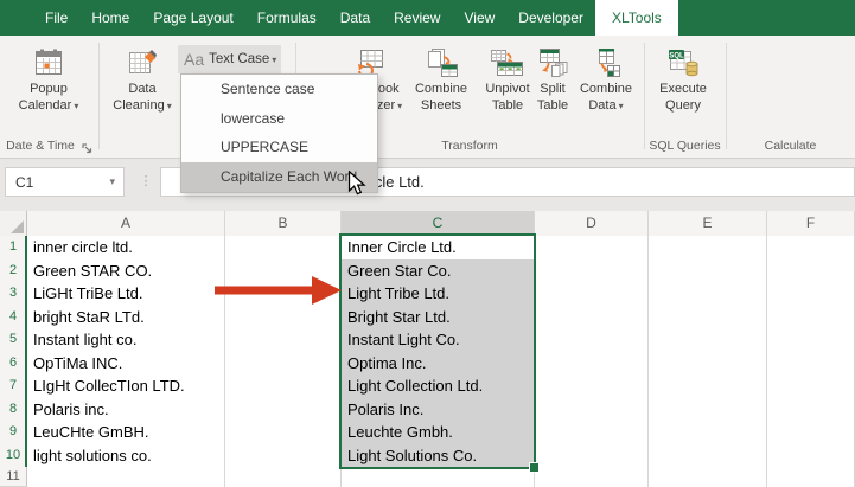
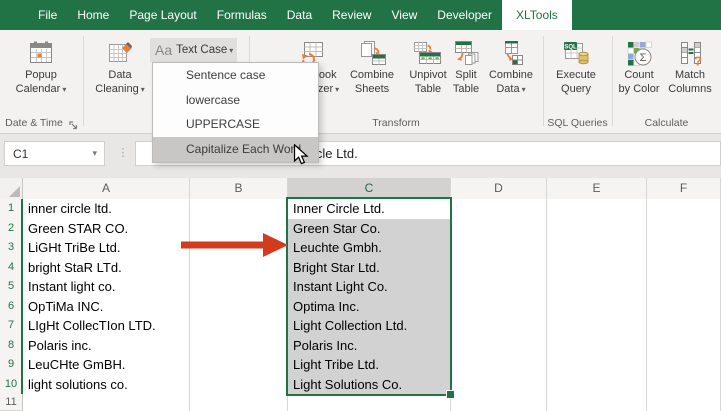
  File
  Home
  Page Layout
  Formulas
  Data
  Review
  View
  Developer
  XLTools
  Popup
  Calendar ▾
  Data
  Cleaning ▾
  Aa
  Text Case
  ▾
  Combine
  Sheets
  Unpivot
  Table
  Split
  Table
  Combine
  Data ▾
  Execute
  Query
+ Σ
+ Count
+ by Color
+ ?
+ Match
+ Columns
  Date & Time
  Transform
  SQL Queries
  Calculate
  C1
  ▾
  ⋮
  A
  B
  C
  D
  E
  F
  1
  inner circle ltd.
  Inner Circle Ltd.
  2
  Green STAR CO.
  Green Star Co.
  3
  LiGHt TriBe Ltd.
- Light Tribe Ltd.
+ Leuchte Gmbh.
  4
  bright StaR LTd.
  Bright Star Ltd.
  5
  Instant light co.
  Instant Light Co.
  6
  OpTiMa INC.
  Optima Inc.
  7
  LIgHt CollecTIon LTD.
  Light Collection Ltd.
  8
  Polaris inc.
  Polaris Inc.
  9
  LeuCHte GmBH.
- Leuchte Gmbh.
+ Light Tribe Ltd.
  10
  light solutions co.
  Light Solutions Co.
  11
  Sentence case
  lowercase
  UPPERCASE
  Capitalize Each Wor
